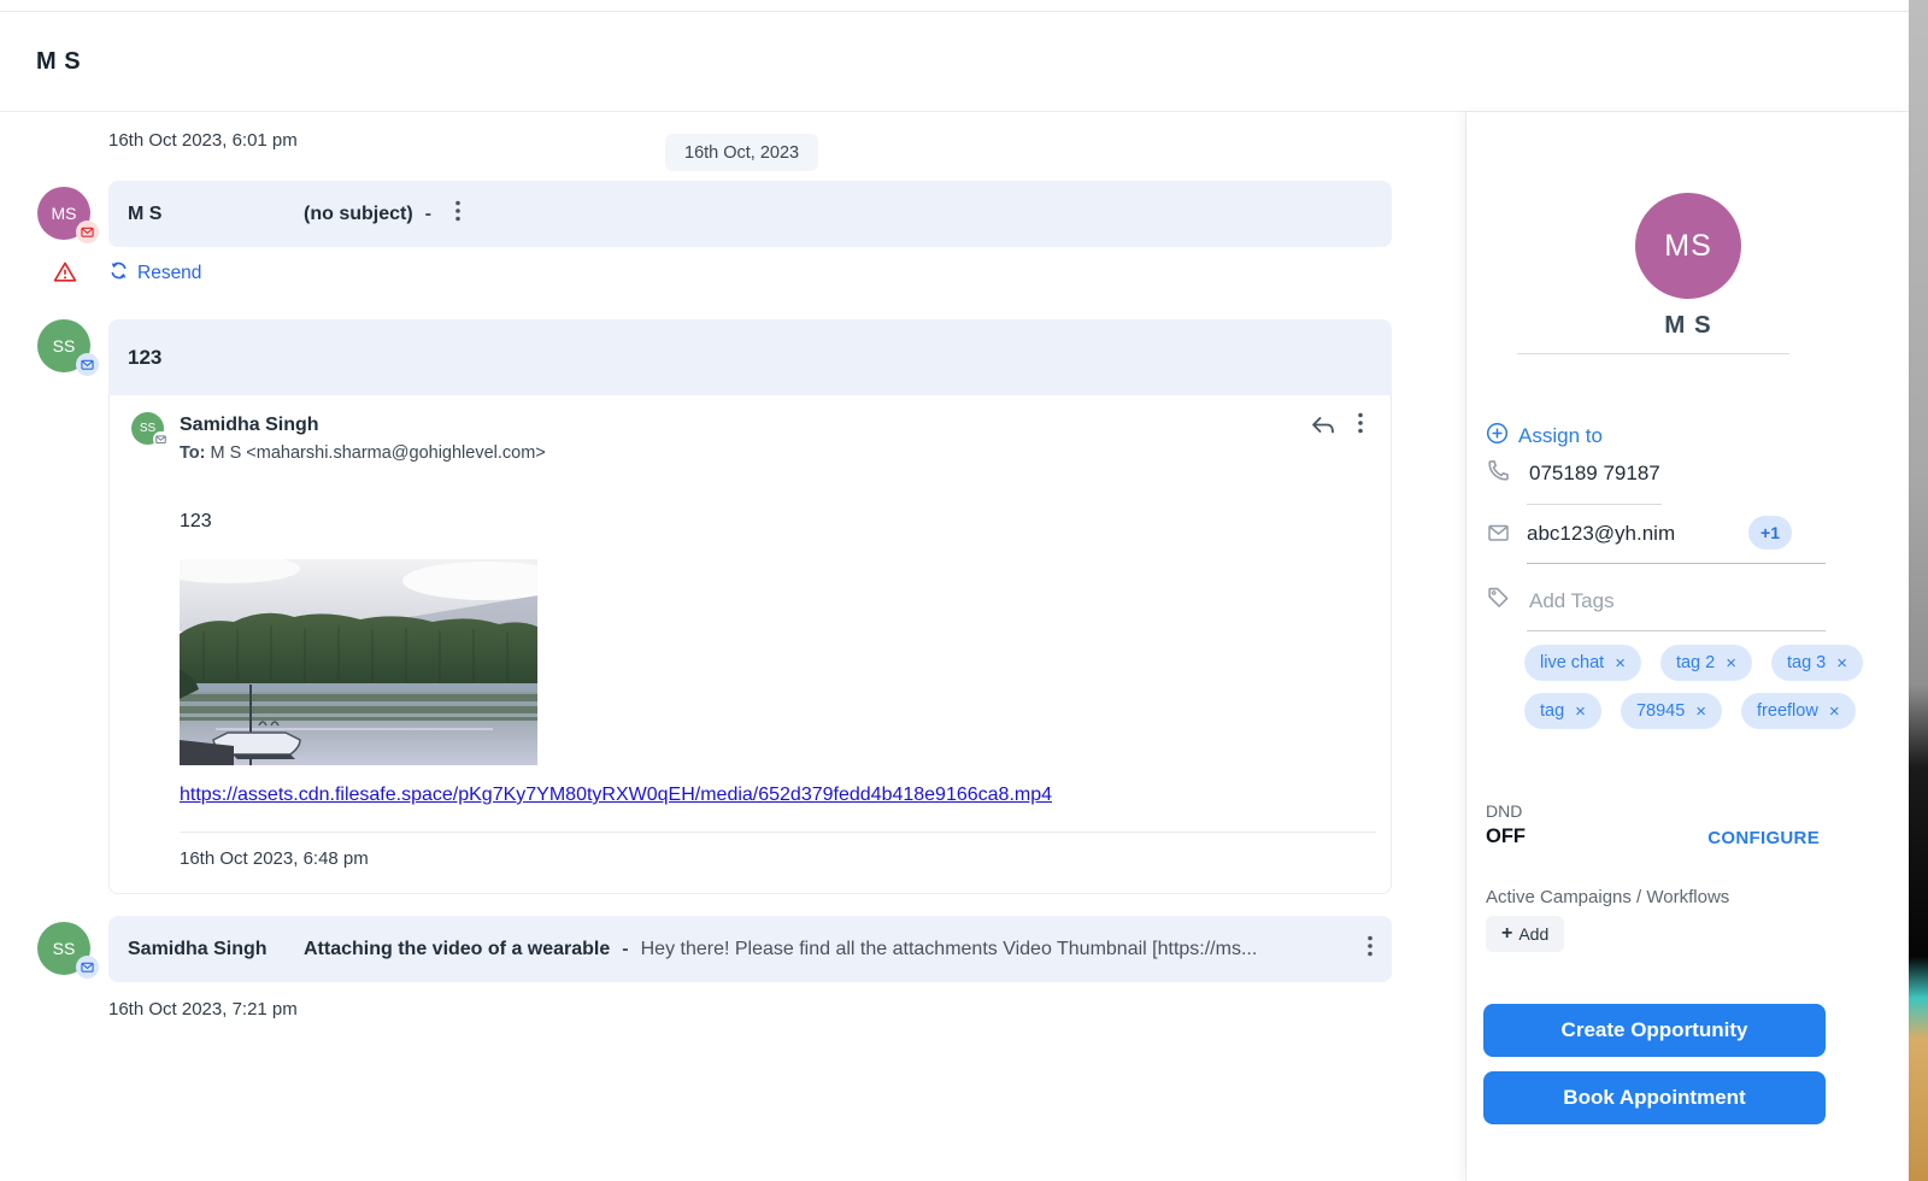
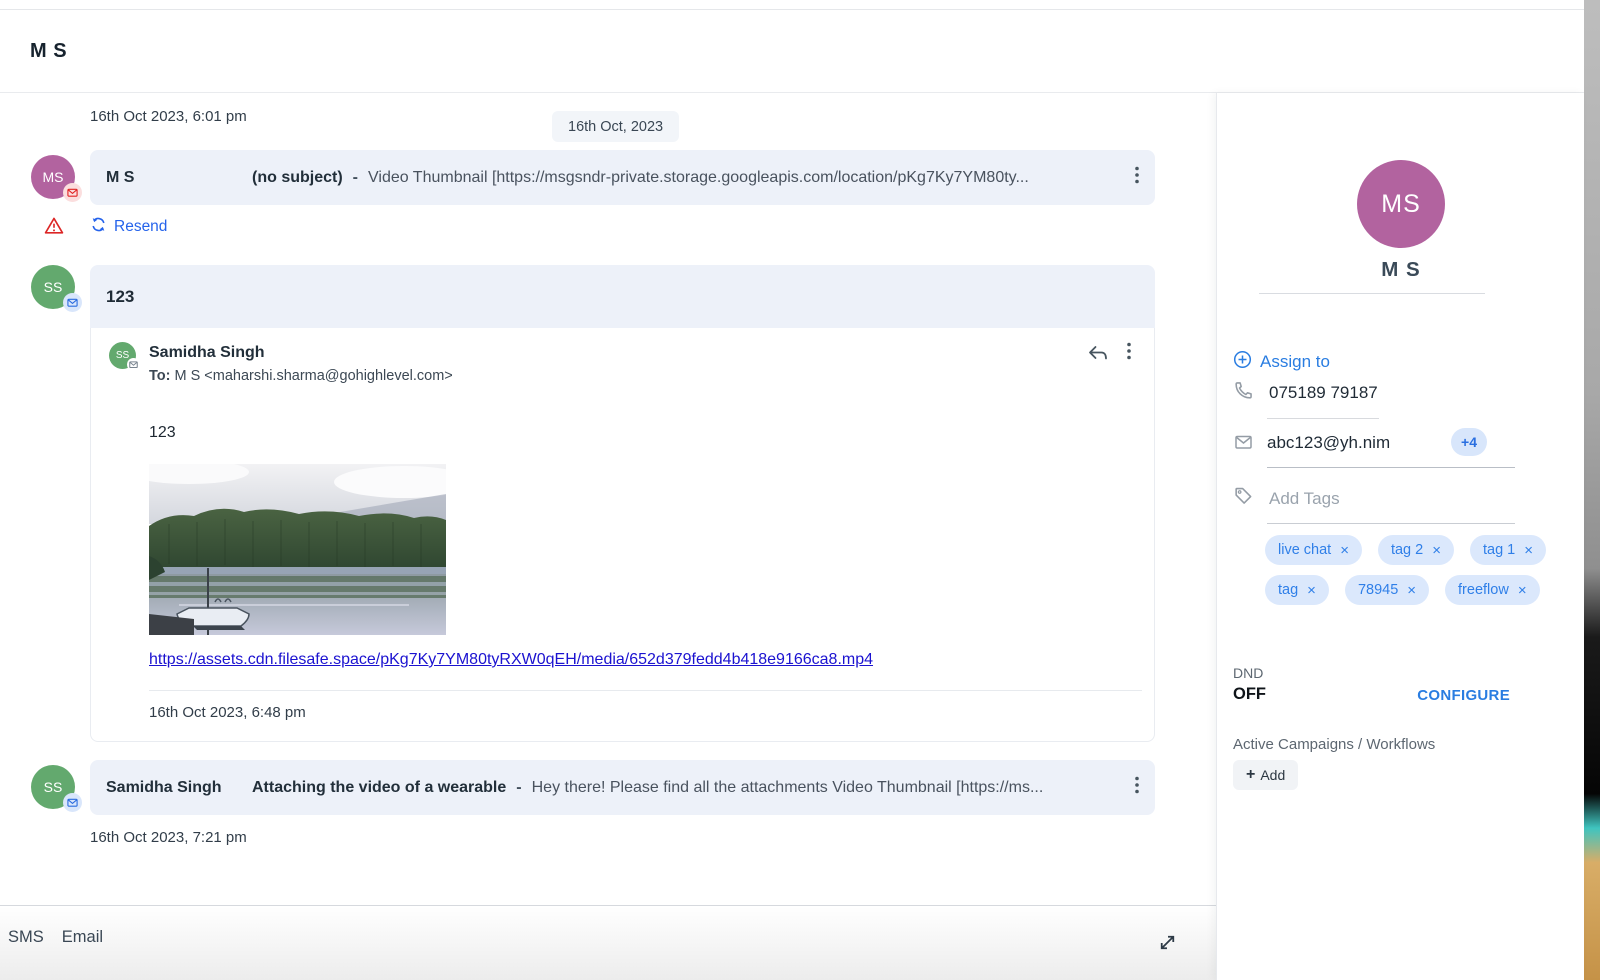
  M S
  16th Oct 2023, 6:01 pm
  16th Oct, 2023
  MS
  M S
  (no subject)
  -
+ Video Thumbnail [https://msgsndr-private.storage.googleapis.com/location/pKg7Ky7YM80ty...
  Resend
  SS
  123
  SS
  Samidha Singh
  To: M S <maharshi.sharma@gohighlevel.com>
  123
  https://assets.cdn.filesafe.space/pKg7Ky7YM80tyRXW0qEH/media/652d379fedd4b418e9166ca8.mp4
  16th Oct 2023, 6:48 pm
  SS
  Samidha Singh
  Attaching the video of a wearable
  -
  Hey there! Please find all the attachments Video Thumbnail [https://ms...
  16th Oct 2023, 7:21 pm
+ SMS
+ Email
  MS
  M S
  Assign to
  075189 79187
  abc123@yh.nim
- +1
+ +4
  Add Tags
  live chat
  ×
  tag 2
  ×
- tag 3
+ tag 1
  ×
  tag
  ×
  78945
  ×
  freeflow
  ×
  DND
  OFF
  CONFIGURE
  Active Campaigns / Workflows
  +
  Add
- Create Opportunity
- Book Appointment
